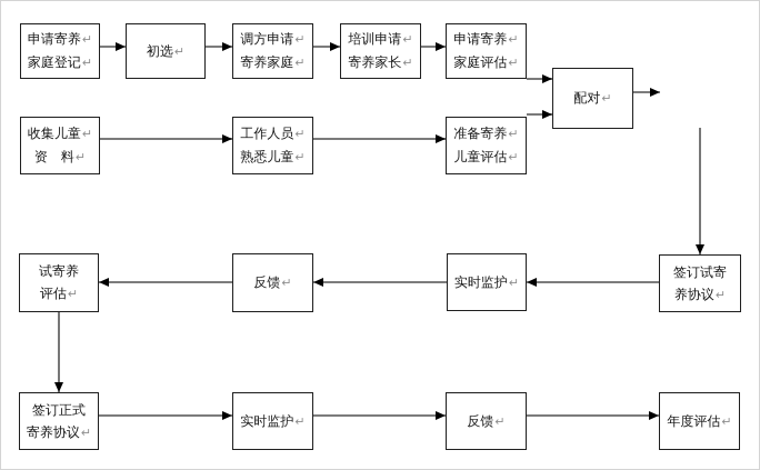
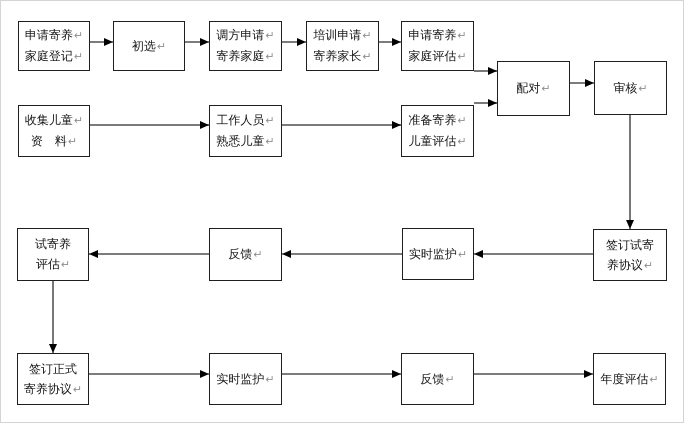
  申请寄养↵
  家庭登记↵
  初选↵
  调方申请↵
  寄养家庭↵
  培训申请↵
  寄养家长↵
  申请寄养↵
  家庭评估↵
  配对↵
+ 审核↵
  收集儿童↵
  资 料↵
  工作人员↵
  熟悉儿童↵
  准备寄养↵
  儿童评估↵
  签订试寄
  养协议↵
  实时监护↵
  反馈↵
  试寄养
  评估↵
  签订正式
  寄养协议↵
  实时监护↵
  反馈↵
  年度评估↵
